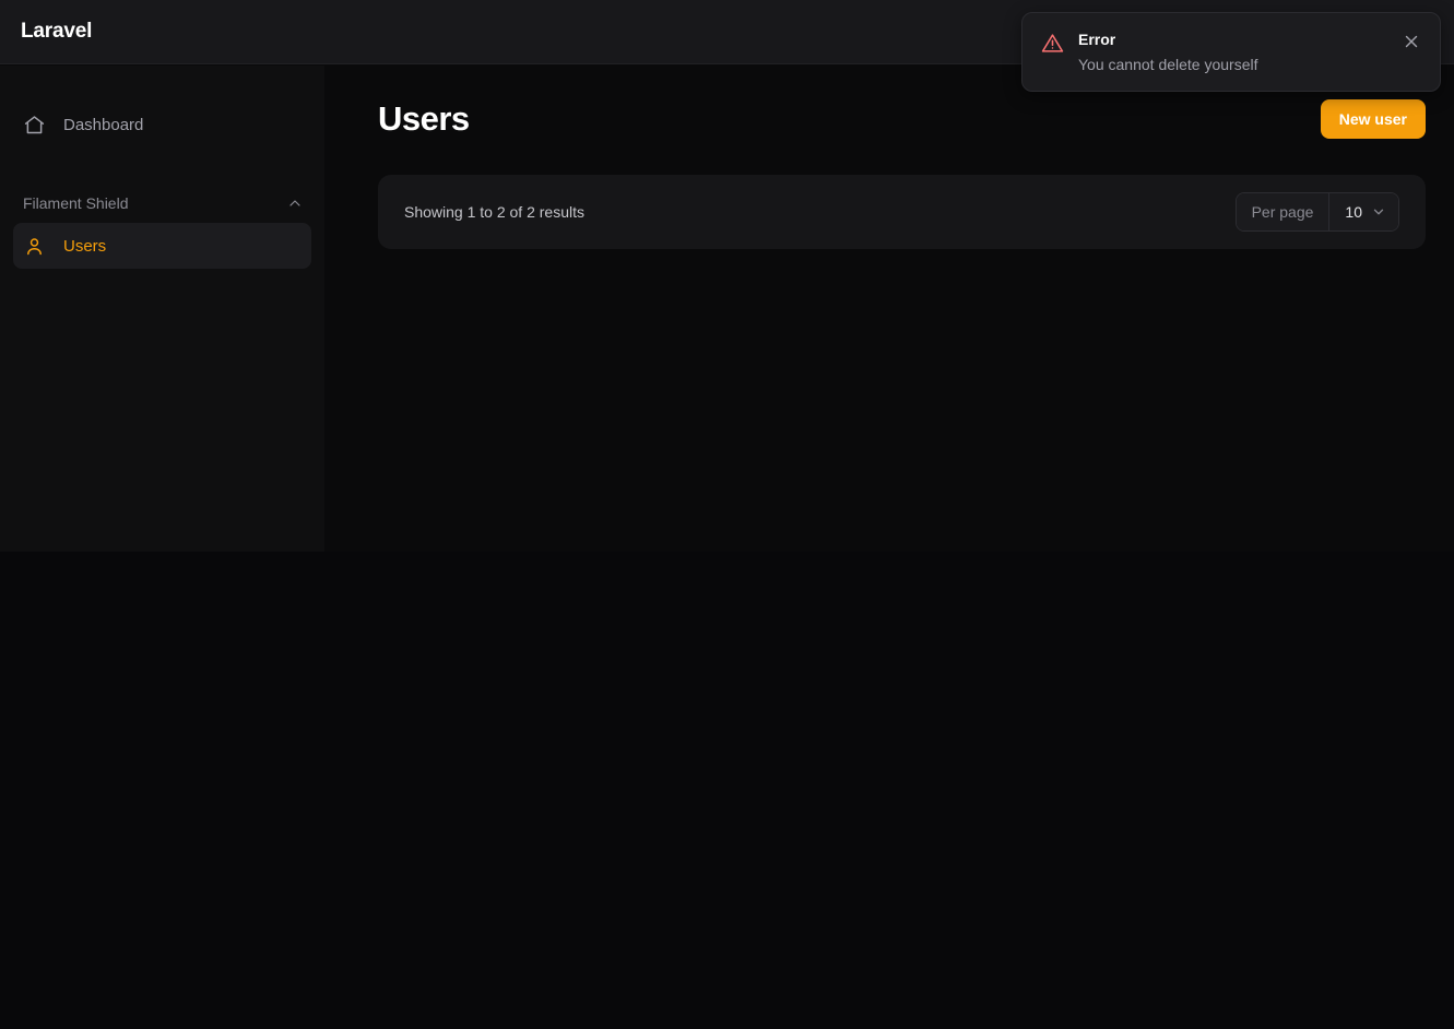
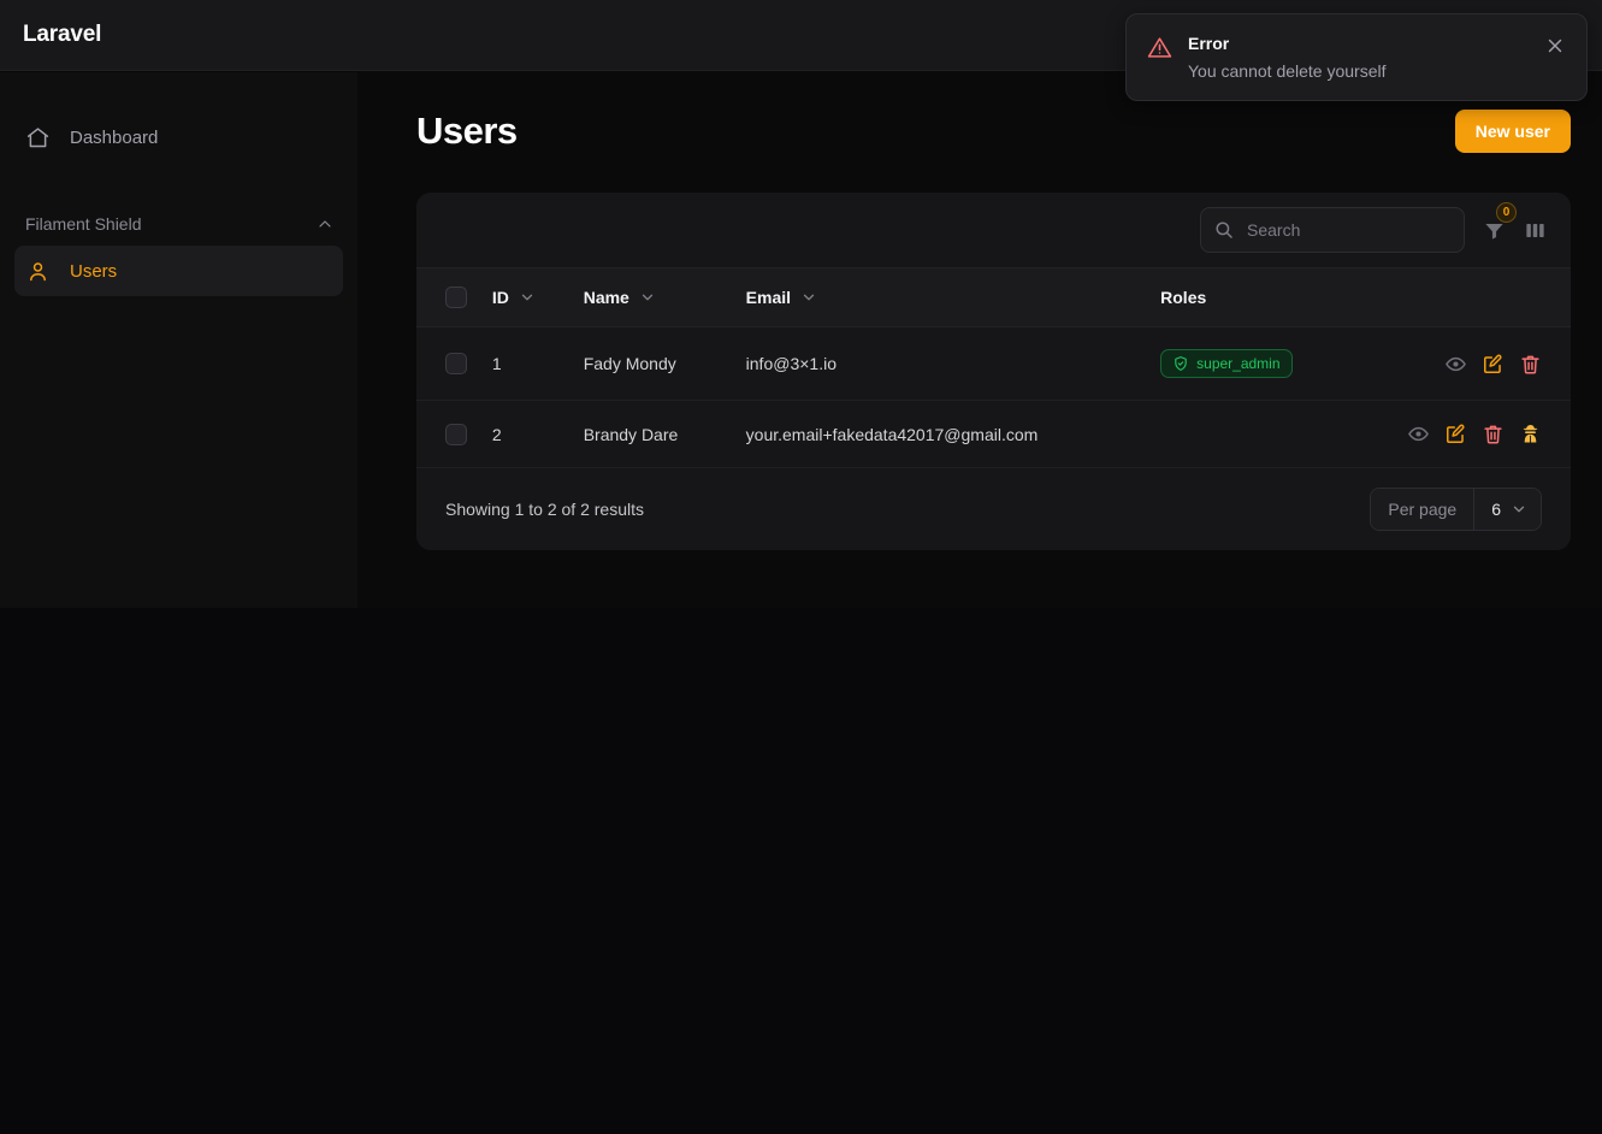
  Laravel
  Dashboard
  Filament Shield
  Users
  Users
  New user
+ Search
+ 0
+ 	ID	Name	Email	Roles
+ 	1	Fady Mondy	info@3×1.io	super_admin
+ 	2	Brandy Dare	your.email+fakedata42017@gmail.com
  Showing 1 to 2 of 2 results
  Per page
- 10
+ 6
  Error
  You cannot delete yourself
